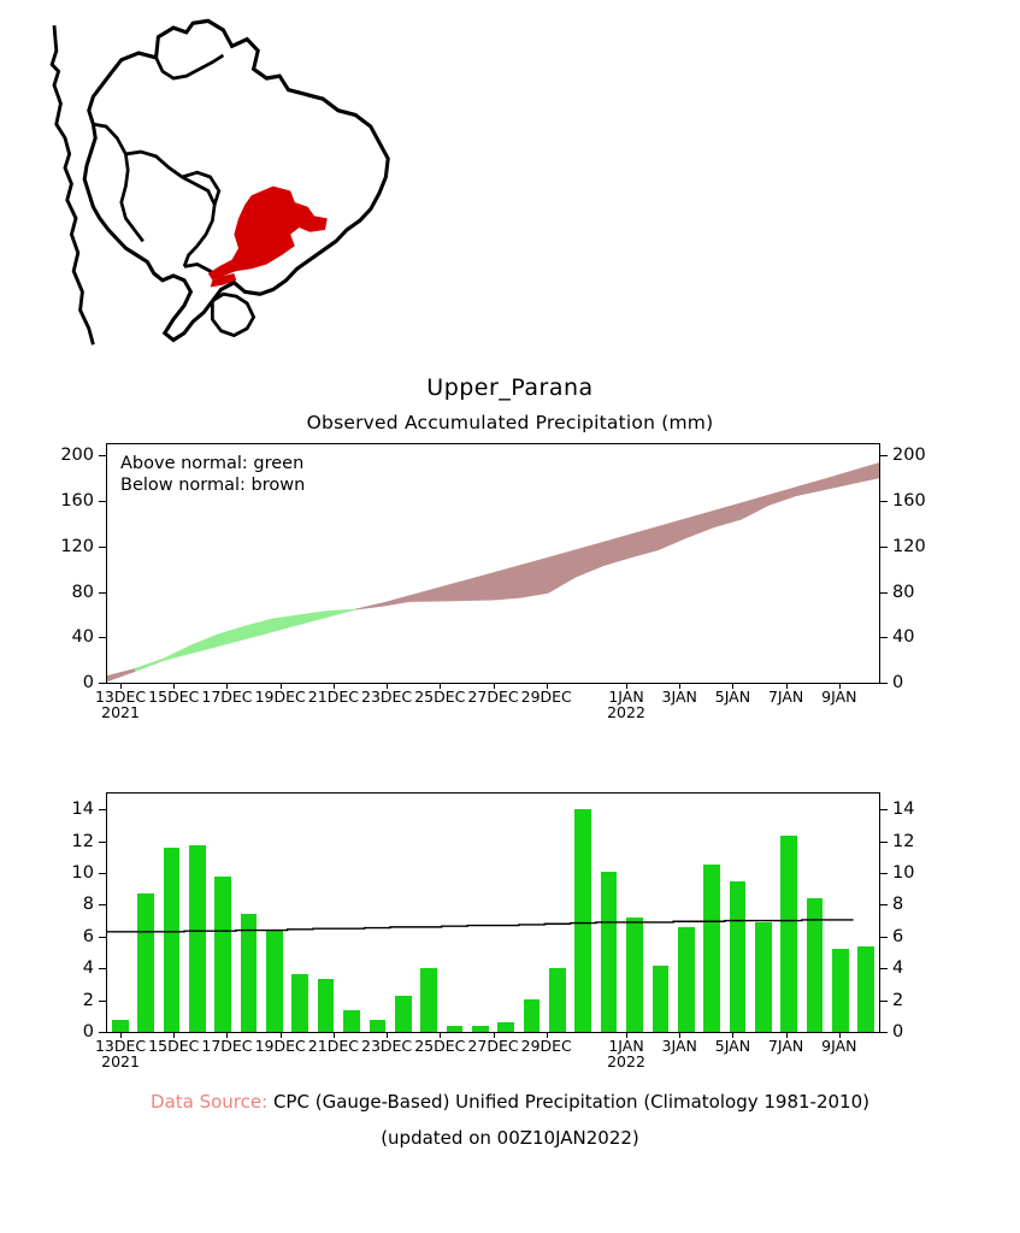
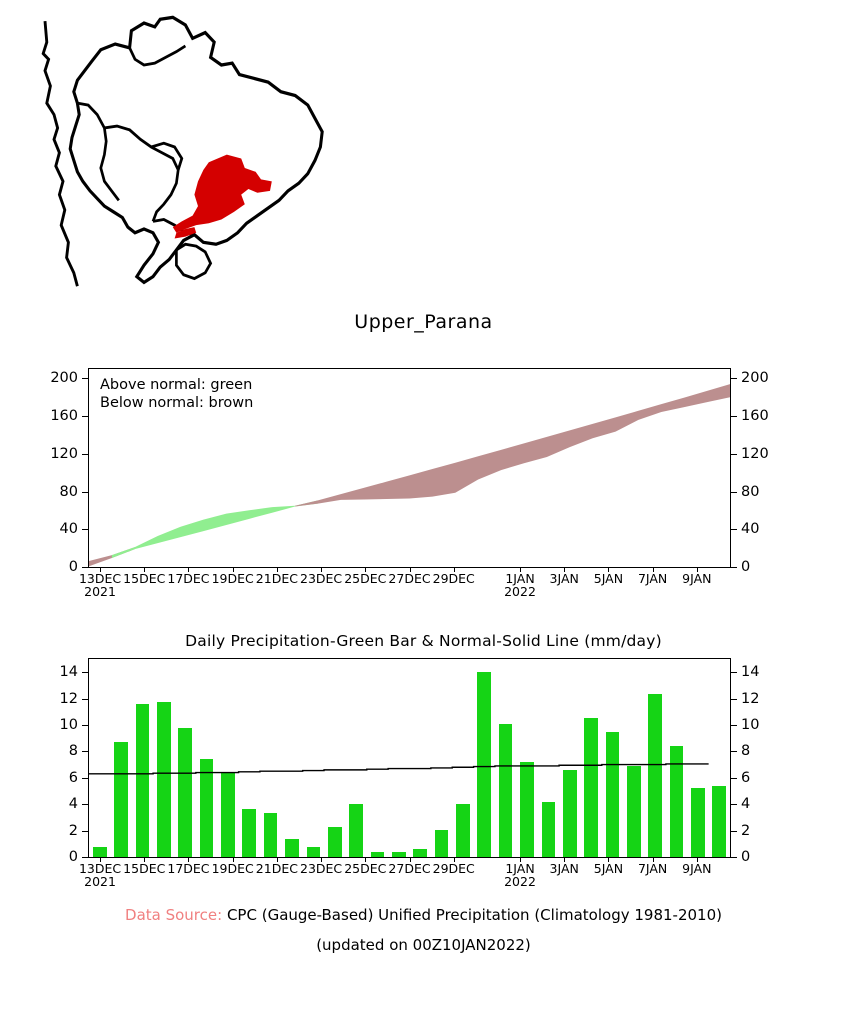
  Upper_Parana
- Observed Accumulated Precipitation (mm)
  Above normal: green
  Below normal: brown
  0
  40
  80
  120
  160
  200
  0
  40
  80
  120
  160
  200
  13DEC
  2021
  15DEC
  17DEC
  19DEC
  21DEC
  23DEC
  25DEC
  27DEC
  29DEC
  1JAN
  2022
  3JAN
  5JAN
  7JAN
  9JAN
+ Daily Precipitation-Green Bar & Normal-Solid Line (mm/day)
  0
  2
  4
  6
  8
  10
  12
  14
  0
  2
  4
  6
  8
  10
  12
  14
  13DEC
  2021
  15DEC
  17DEC
  19DEC
  21DEC
  23DEC
  25DEC
  27DEC
  29DEC
  1JAN
  2022
  3JAN
  5JAN
  7JAN
  9JAN
  Data Source: CPC (Gauge-Based) Unified Precipitation (Climatology 1981-2010)
  (updated on 00Z10JAN2022)
